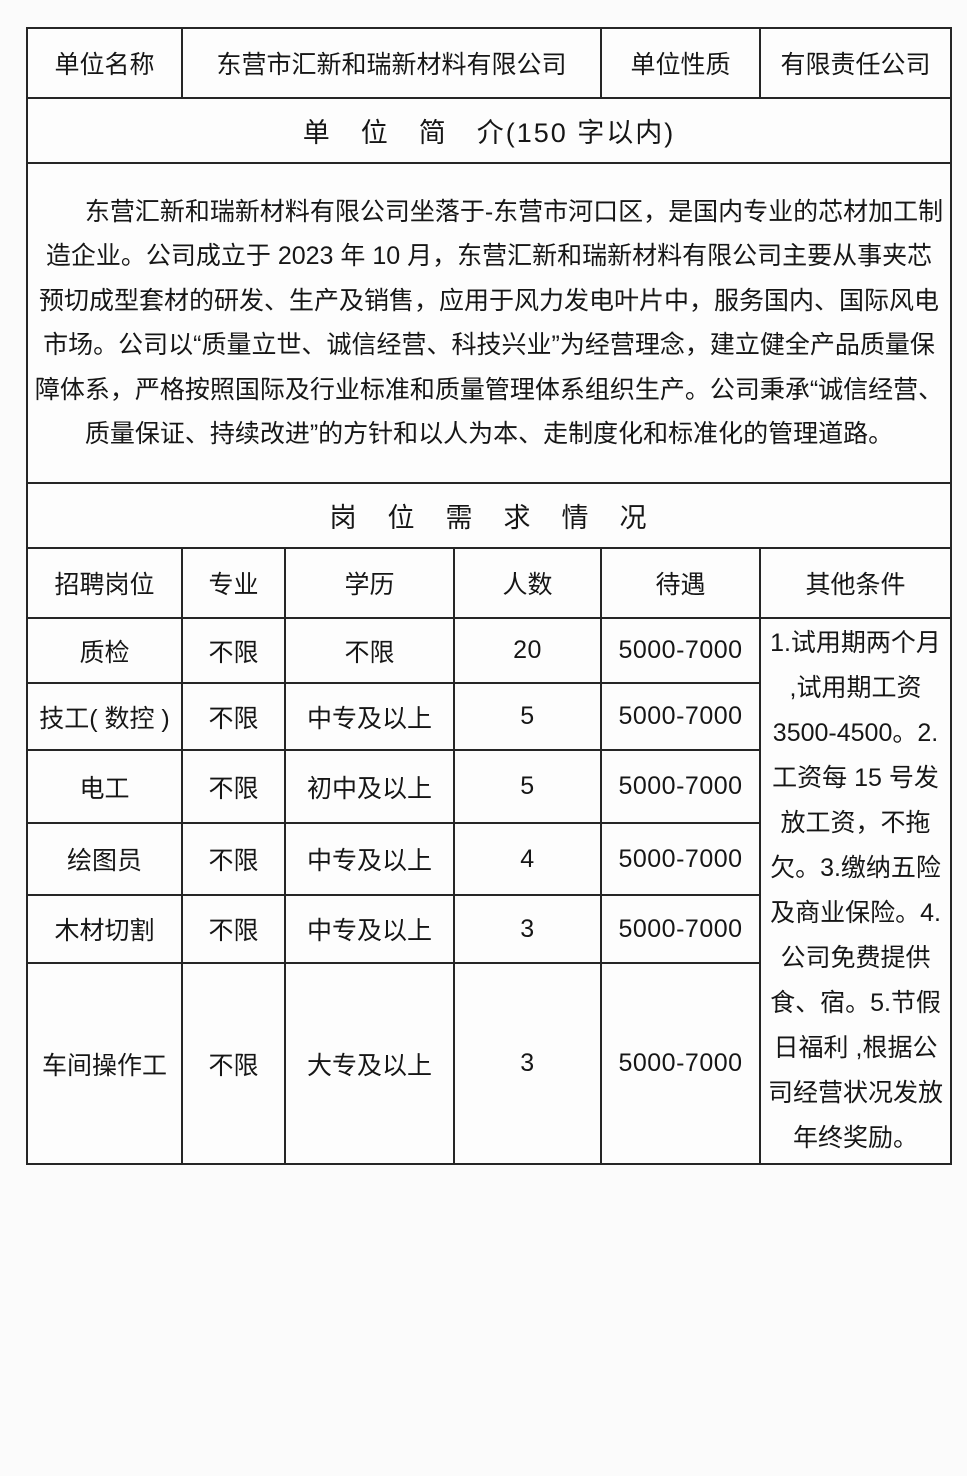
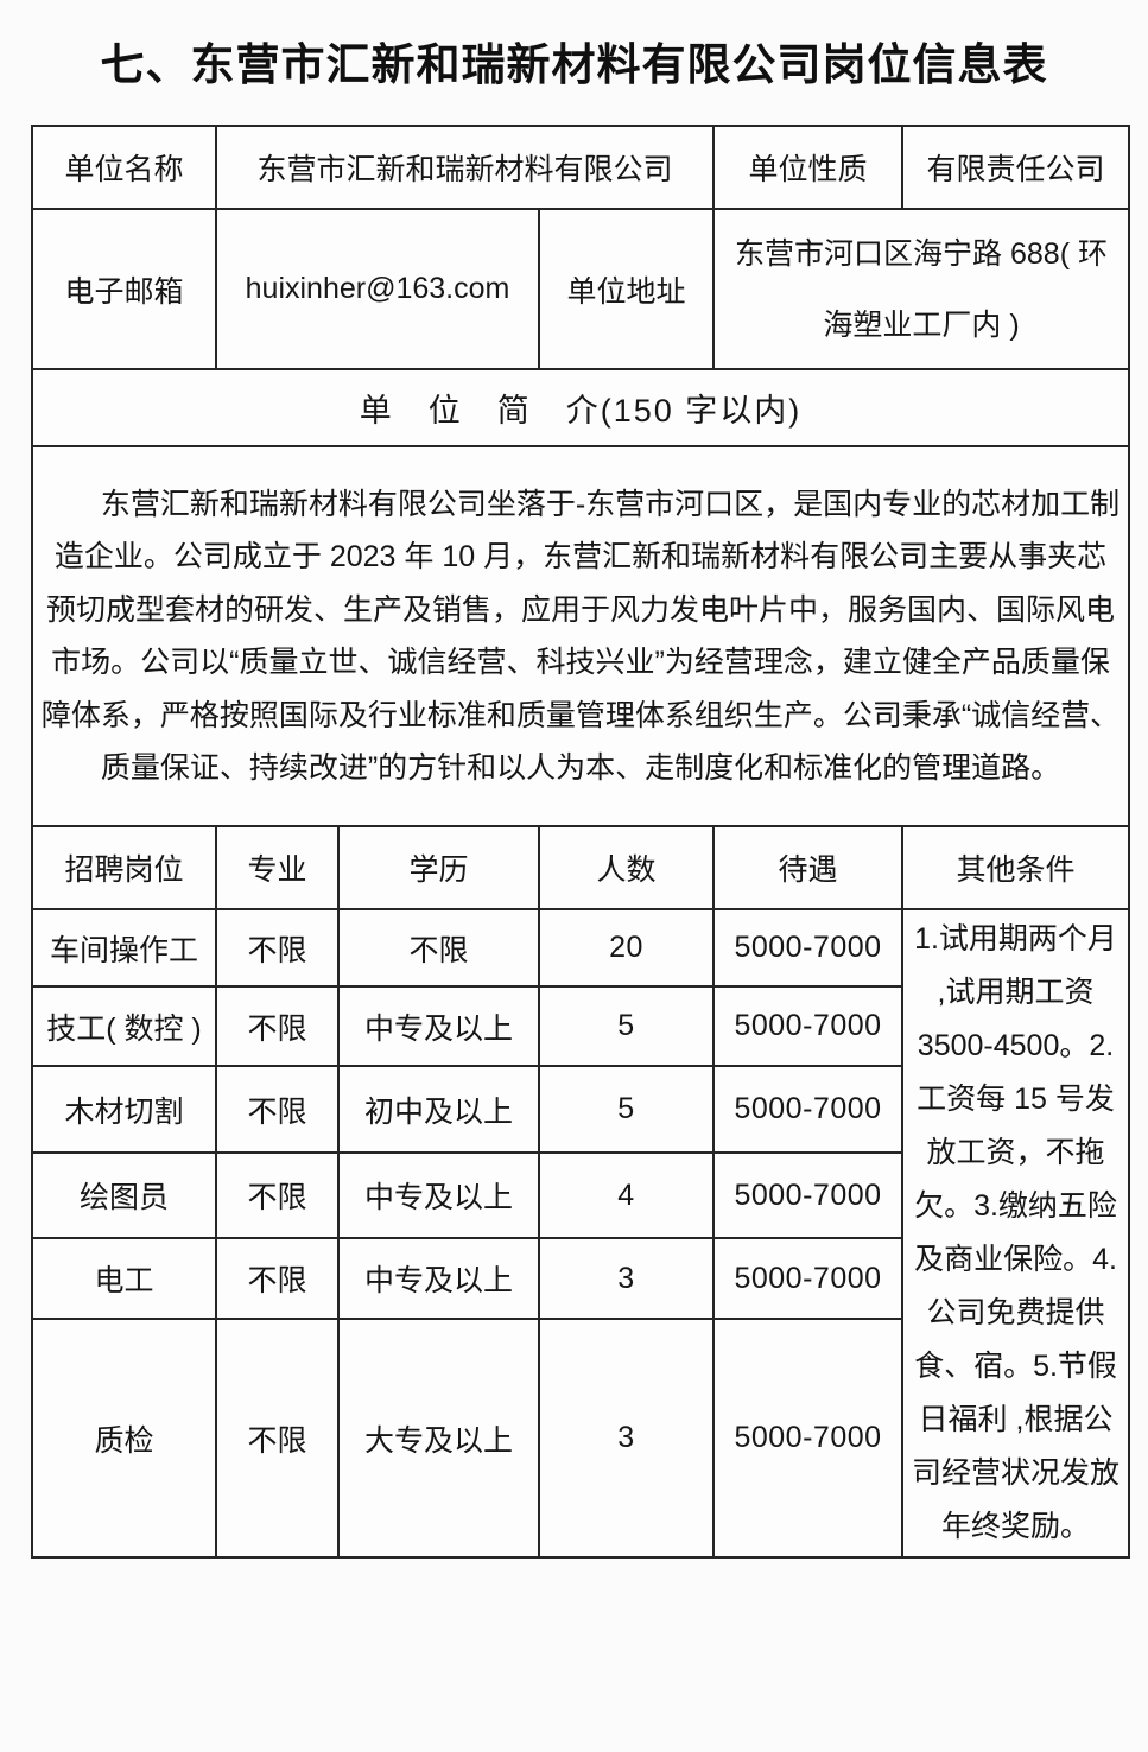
+ 七、东营市汇新和瑞新材料有限公司岗位信息表
  单位名称	东营市汇新和瑞新材料有限公司	单位性质	有限责任公司
+ 电子邮箱	huixinher@163.com	单位地址	东营市河口区海宁路 688( 环海塑业工厂内 )
  单 位 简 介(150 字以内)
  东营汇新和瑞新材料有限公司坐落于-东营市河口区，是国内专业的芯材加工制造企业。公司成立于 2023 年 10 月，东营汇新和瑞新材料有限公司主要从事夹芯预切成型套材的研发、生产及销售，应用于风力发电叶片中，服务国内、国际风电市场。公司以“质量立世、诚信经营、科技兴业”为经营理念，建立健全产品质量保障体系，严格按照国际及行业标准和质量管理体系组织生产。公司秉承“诚信经营、质量保证、持续改进”的方针和以人为本、走制度化和标准化的管理道路。
- 岗 位 需 求 情 况
  招聘岗位	专业	学历	人数	待遇	其他条件
- 质检	不限	不限	20	5000-7000	1.试用期两个月 ,试用期工资 3500-4500。2.工资每 15 号发放工资，不拖欠。3.缴纳五险及商业保险。4.公司免费提供食、宿。5.节假日福利 ,根据公司经营状况发放年终奖励。
+ 车间操作工	不限	不限	20	5000-7000	1.试用期两个月 ,试用期工资 3500-4500。2.工资每 15 号发放工资，不拖欠。3.缴纳五险及商业保险。4.公司免费提供食、宿。5.节假日福利 ,根据公司经营状况发放年终奖励。
  技工( 数控 )	不限	中专及以上	5	5000-7000
- 电工	不限	初中及以上	5	5000-7000
+ 木材切割	不限	初中及以上	5	5000-7000
  绘图员	不限	中专及以上	4	5000-7000
- 木材切割	不限	中专及以上	3	5000-7000
+ 电工	不限	中专及以上	3	5000-7000
- 车间操作工	不限	大专及以上	3	5000-7000
+ 质检	不限	大专及以上	3	5000-7000
